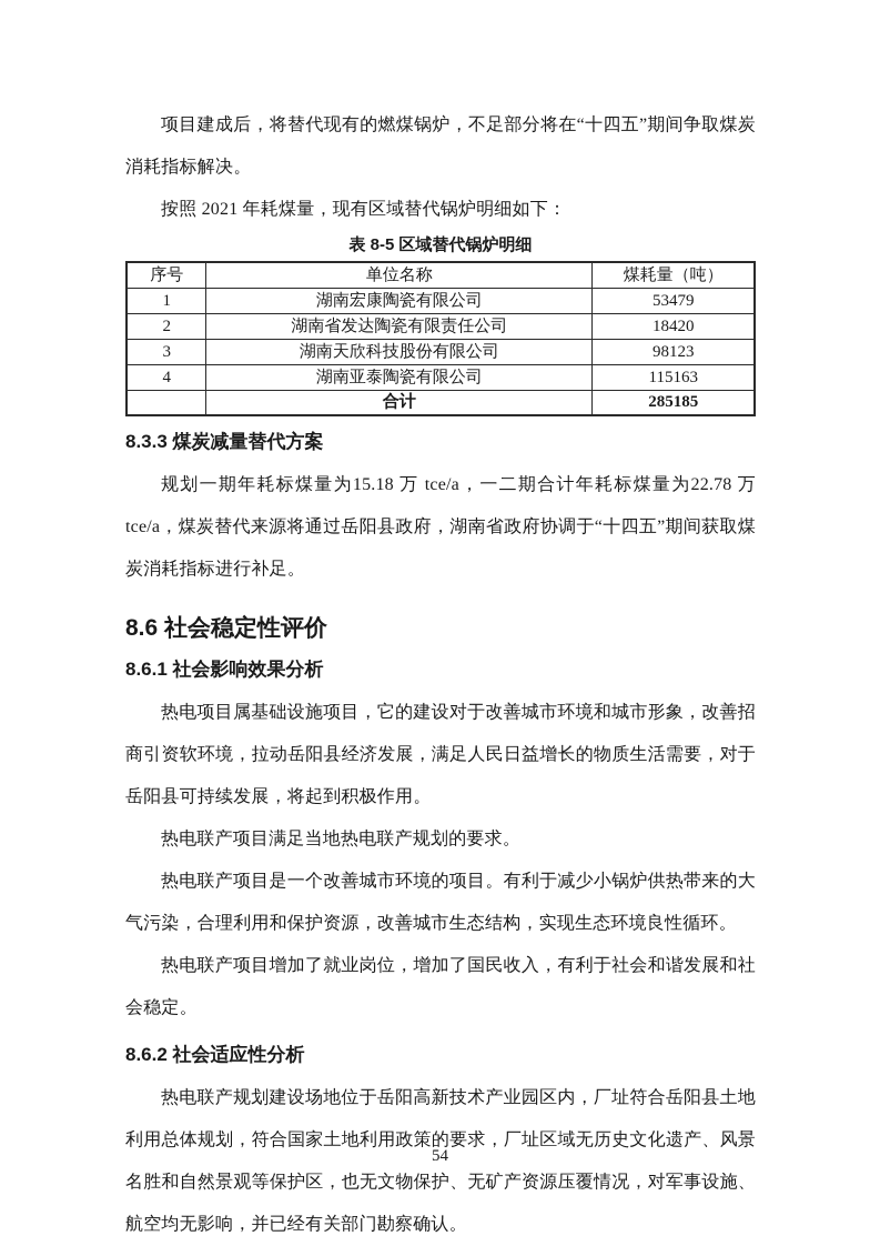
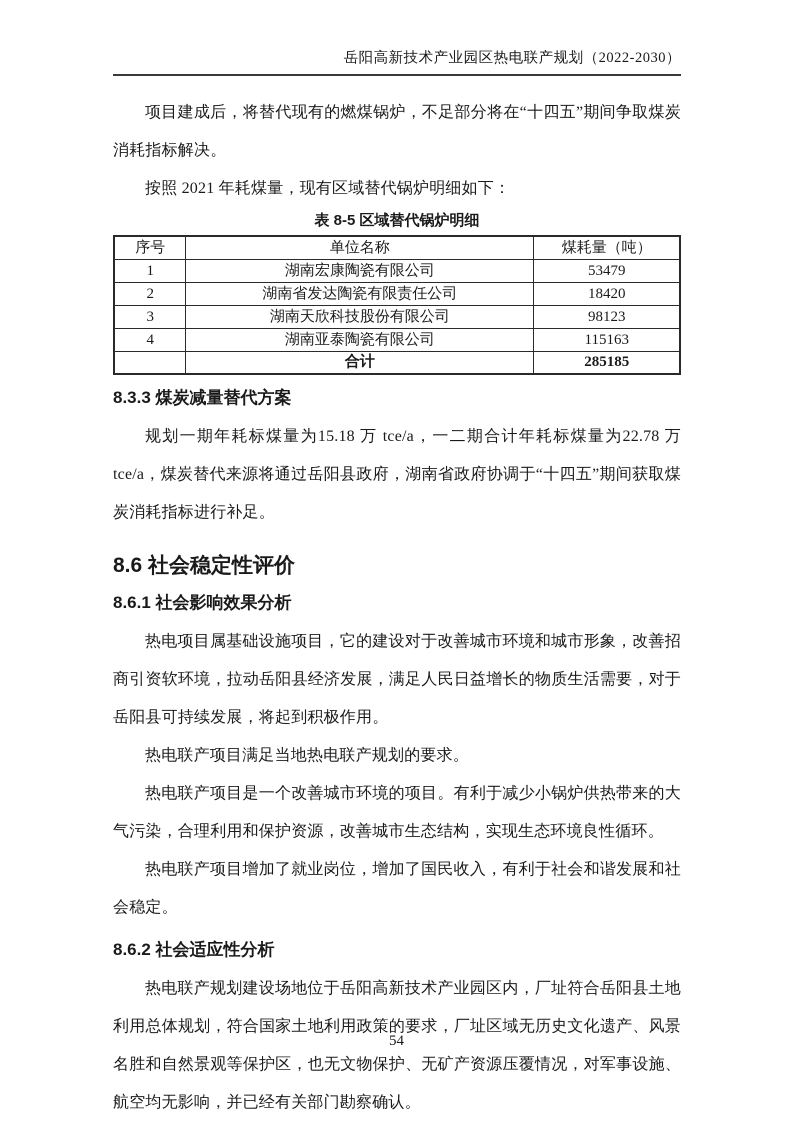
+ 岳阳高新技术产业园区热电联产规划（2022-2030）
  项目建成后，将替代现有的燃煤锅炉，不足部分将在“十四五”期间争取煤炭消耗指标解决。
  按照 2021 年耗煤量，现有区域替代锅炉明细如下：
  表 8-5 区域替代锅炉明细
  序号	单位名称	煤耗量（吨）
  1	湖南宏康陶瓷有限公司	53479
  2	湖南省发达陶瓷有限责任公司	18420
  3	湖南天欣科技股份有限公司	98123
  4	湖南亚泰陶瓷有限公司	115163
  	合计	285185
  8.3.3 煤炭减量替代方案
  规划一期年耗标煤量为15.18 万 tce/a，一二期合计年耗标煤量为22.78 万 tce/a，煤炭替代来源将通过岳阳县政府，湖南省政府协调于“十四五”期间获取煤炭消耗指标进行补足。
  8.6 社会稳定性评价
  8.6.1 社会影响效果分析
  热电项目属基础设施项目，它的建设对于改善城市环境和城市形象，改善招商引资软环境，拉动岳阳县经济发展，满足人民日益增长的物质生活需要，对于岳阳县可持续发展，将起到积极作用。
  热电联产项目满足当地热电联产规划的要求。
  热电联产项目是一个改善城市环境的项目。有利于减少小锅炉供热带来的大气污染，合理利用和保护资源，改善城市生态结构，实现生态环境良性循环。
  热电联产项目增加了就业岗位，增加了国民收入，有利于社会和谐发展和社会稳定。
  8.6.2 社会适应性分析
  热电联产规划建设场地位于岳阳高新技术产业园区内，厂址符合岳阳县土地利用总体规划，符合国家土地利用政策的要求，厂址区域无历史文化遗产、风景名胜和自然景观等保护区，也无文物保护、无矿产资源压覆情况，对军事设施、航空均无影响，并已经有关部门勘察确认。
  54
